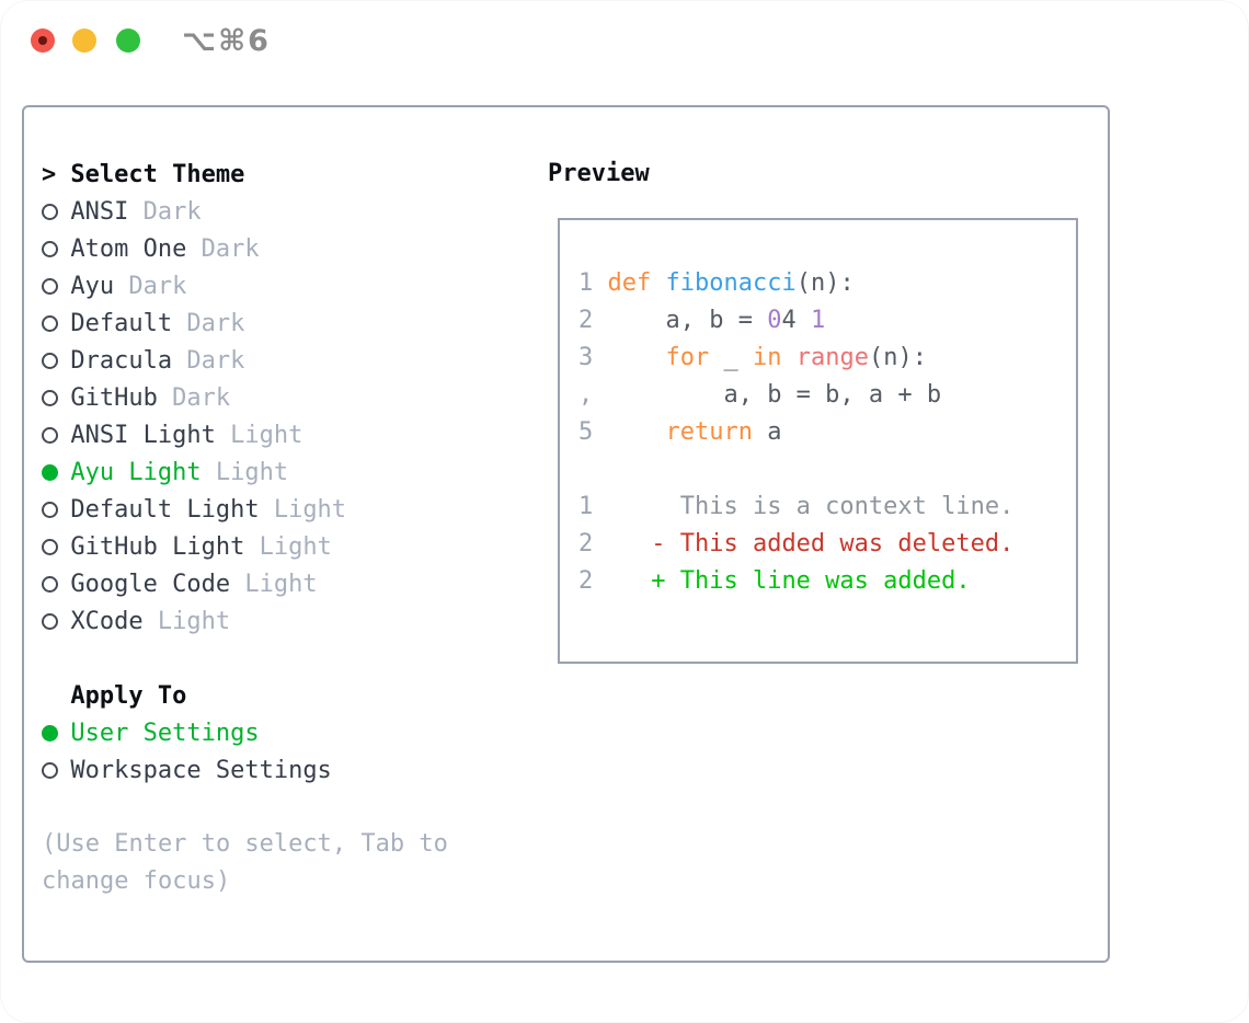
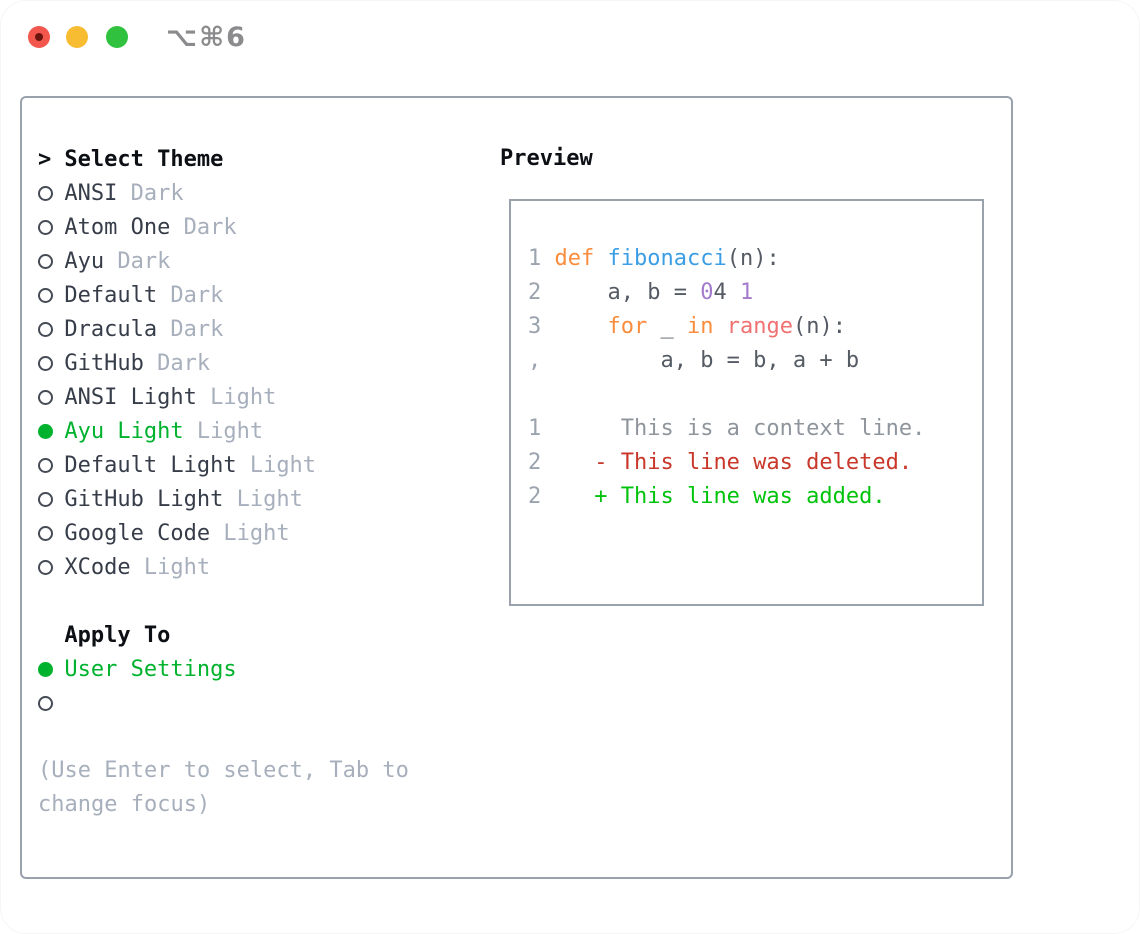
  ⌥⌘6
  >
  Select Theme
  ANSI
  Dark
  Atom One
  Dark
  Ayu
  Dark
  Default
  Dark
  Dracula
  Dark
  GitHub
  Dark
  ANSI Light
  Light
  Ayu Light
  Light
  Default Light
  Light
  GitHub Light
  Light
  Google Code
  Light
  XCode
  Light
  Apply To
  User Settings
- Workspace Settings
  (Use Enter to select, Tab to
  change focus)
  Preview
  1 def fibonacci(n):
  2 a, b = 04 1
  3 for _ in range(n):
  , a, b = b, a + b
- 5 return a
  1 This is a context line.
- 2 - This added was deleted.
+ 2 - This line was deleted.
  2 + This line was added.
